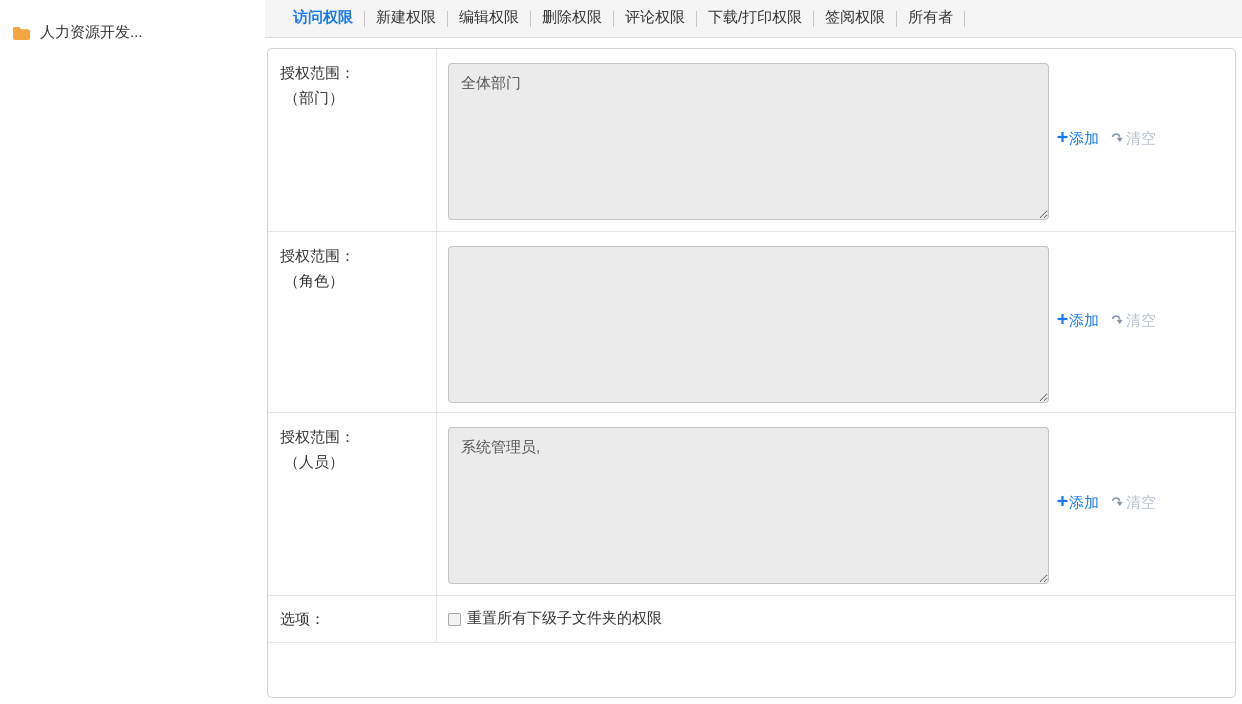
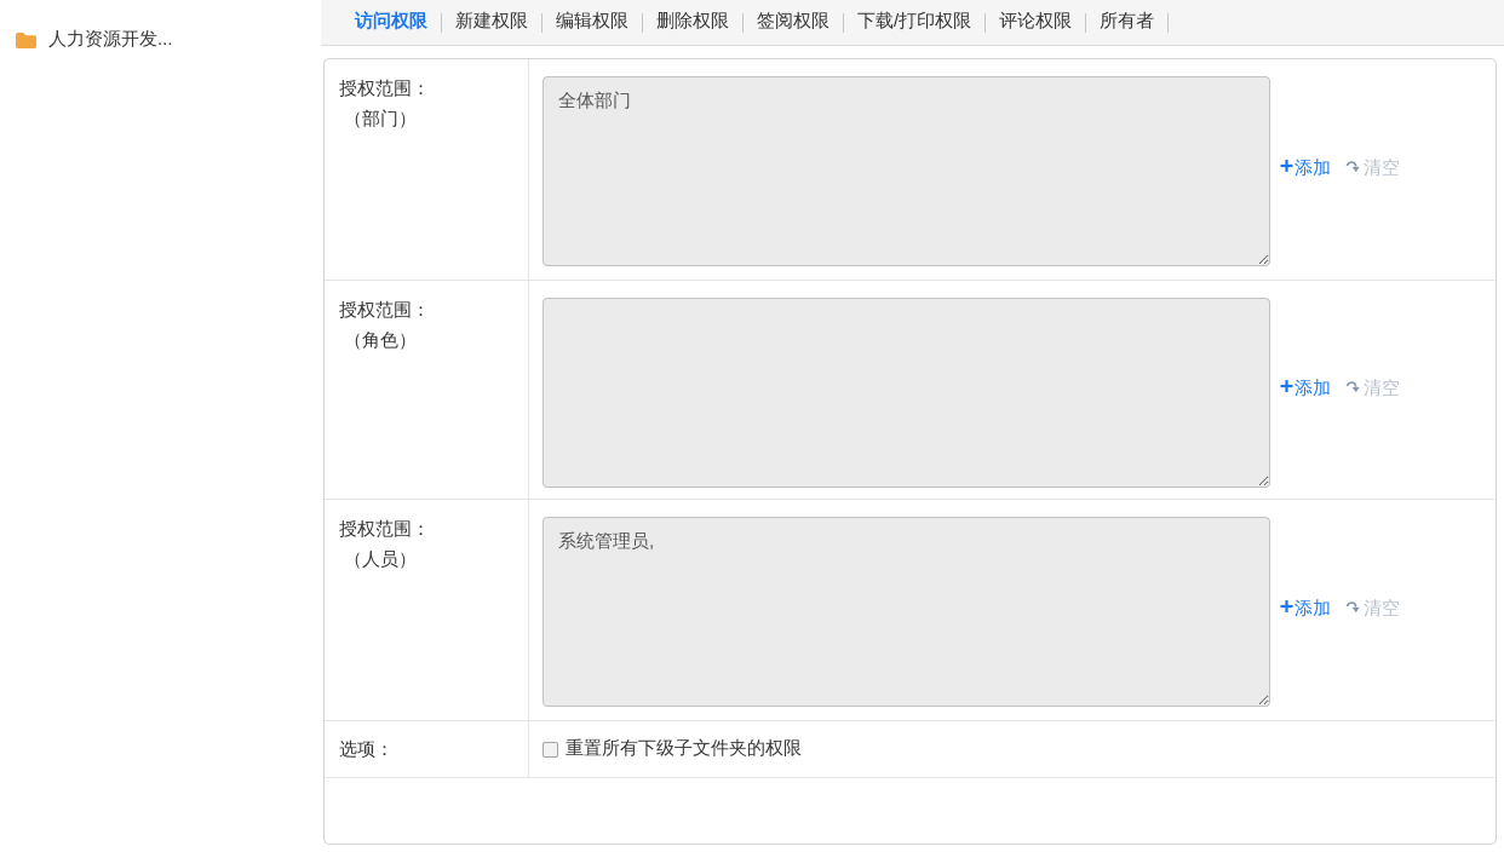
  人力资源开发...
  访问权限
  新建权限
  编辑权限
  删除权限
- 评论权限
+ 签阅权限
  下载/打印权限
- 签阅权限
+ 评论权限
  所有者
  授权范围：
  （部门）
  全体部门
  添加
  清空
  授权范围：
  （角色）
  添加
  清空
  授权范围：
  （人员）
  系统管理员,
  添加
  清空
  选项：
  重置所有下级子文件夹的权限
